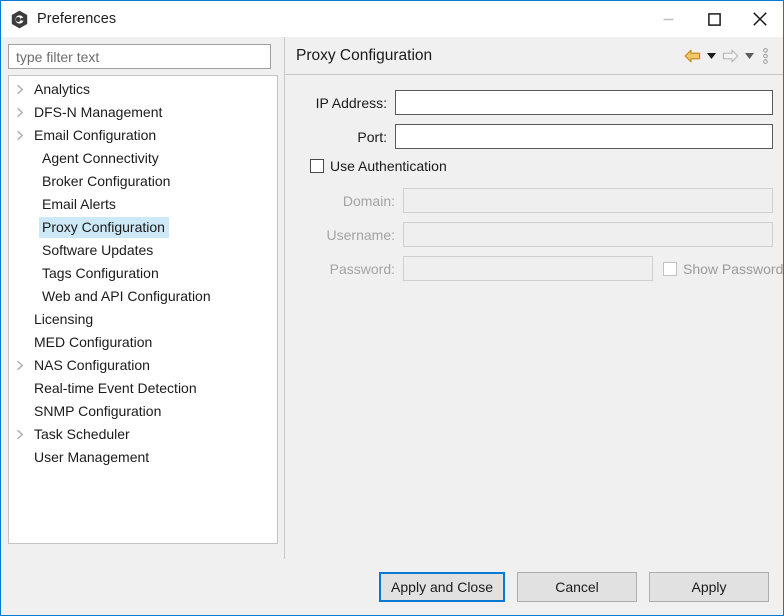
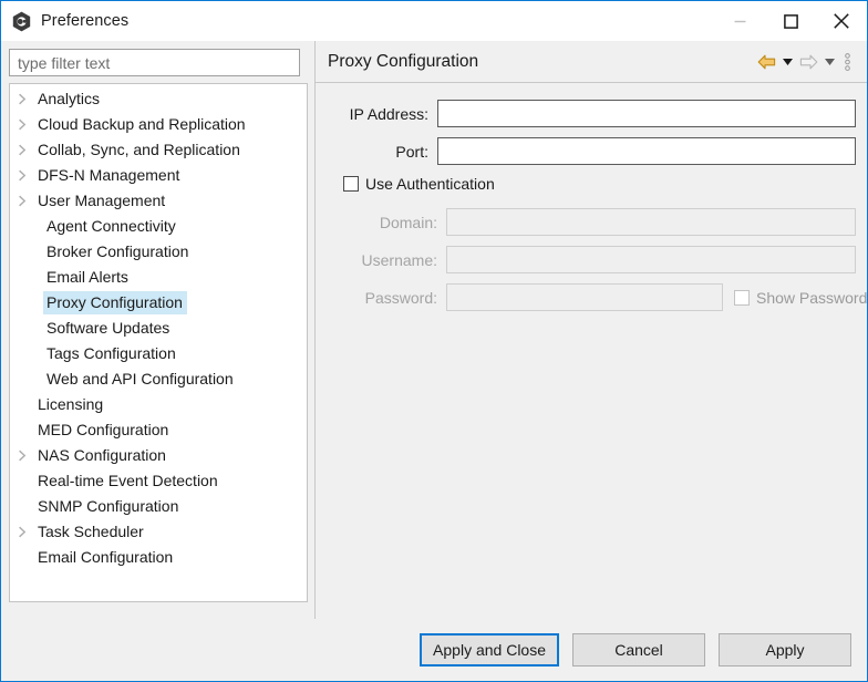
  Preferences
  type filter text
  Analytics
+ Cloud Backup and Replication
+ Collab, Sync, and Replication
  DFS-N Management
- Email Configuration
+ User Management
  Agent Connectivity
  Broker Configuration
  Email Alerts
  Proxy Configuration
  Software Updates
  Tags Configuration
  Web and API Configuration
  Licensing
  MED Configuration
  NAS Configuration
  Real-time Event Detection
  SNMP Configuration
  Task Scheduler
- User Management
+ Email Configuration
  Proxy Configuration
  IP Address:
  Port:
  Use Authentication
  Domain:
  Username:
  Password:
  Show Password
  Apply and Close
  Cancel
  Apply
